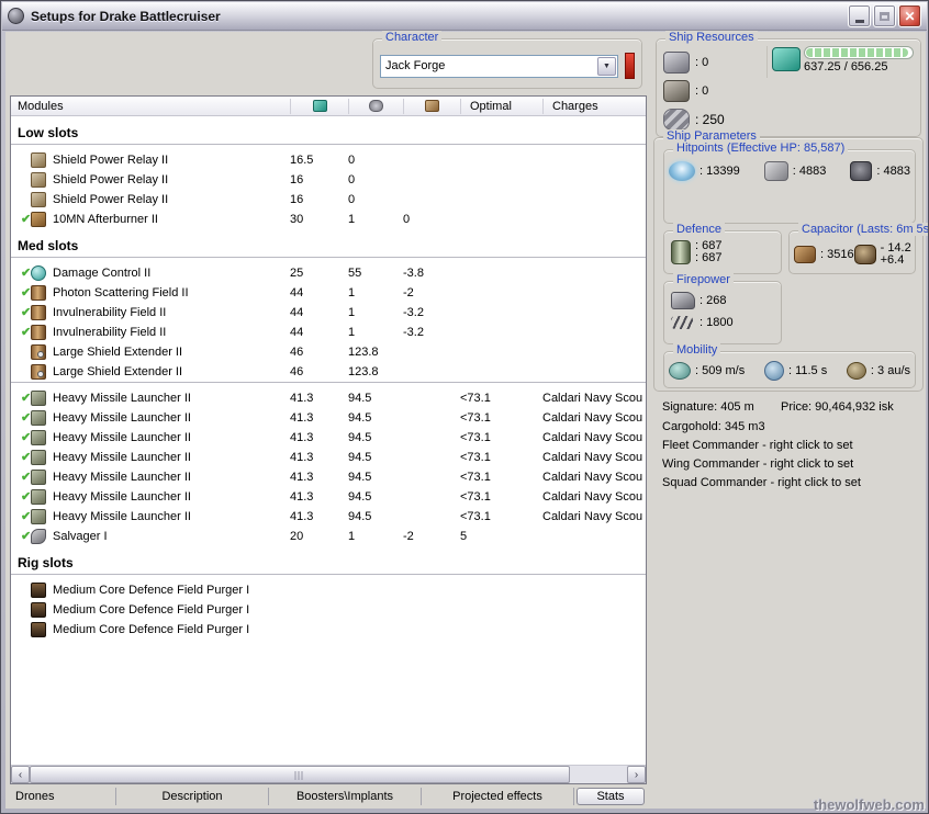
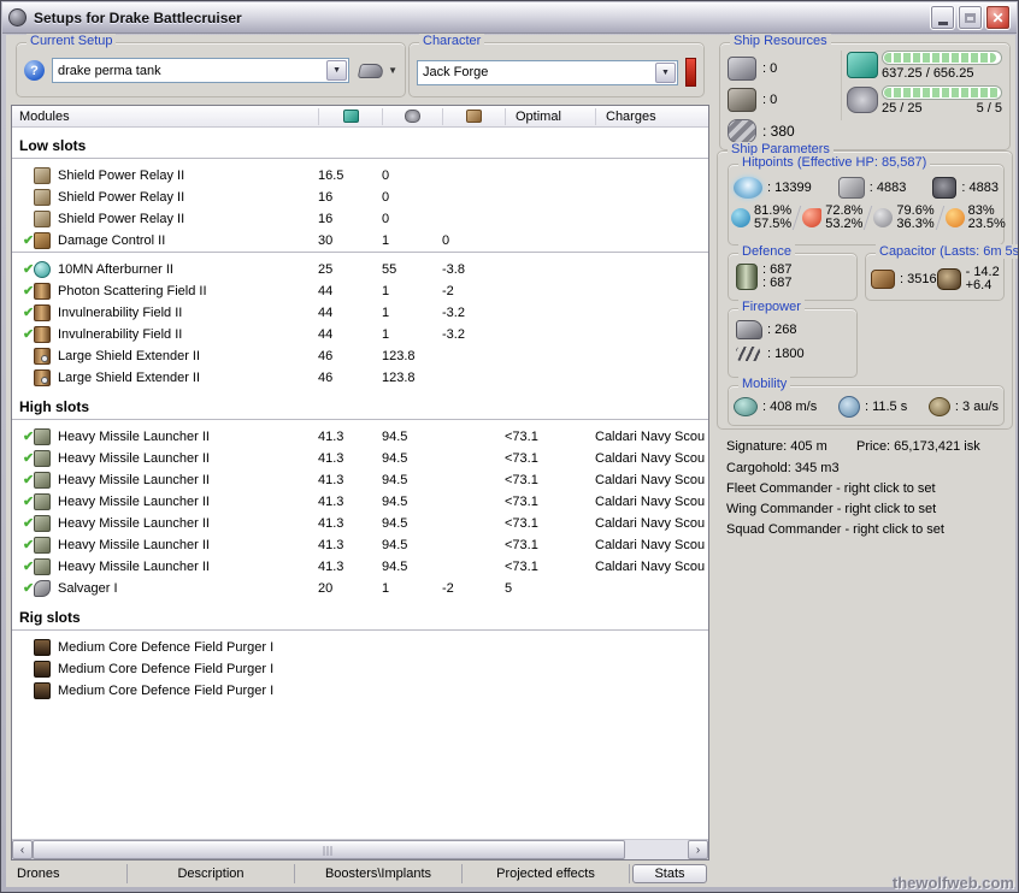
  Setups for Drake Battlecruiser
  ✕
+ Current Setup
+ ?
+ drake perma tank
+ ▼
  Character
  Jack Forge
  Ship Resources
  : 0
  : 0
- : 250
+ : 380
  637.25 / 656.25
+ 25 / 25
+ 5 / 5
  Modules
  Optimal
  Charges
  Low slots
  Shield Power Relay II
  16.5
  0
  Shield Power Relay II
  16
  0
  Shield Power Relay II
  16
  0
  ✔
- 10MN Afterburner II
+ Damage Control II
  30
  1
  0
- Med slots
  ✔
- Damage Control II
+ 10MN Afterburner II
  25
  55
  -3.8
  ✔
  Photon Scattering Field II
  44
  1
  -2
  ✔
  Invulnerability Field II
  44
  1
  -3.2
  ✔
  Invulnerability Field II
  44
  1
  -3.2
  Large Shield Extender II
  46
  123.8
  Large Shield Extender II
  46
  123.8
+ High slots
  ✔
  Heavy Missile Launcher II
  41.3
  94.5
  <73.1
  Caldari Navy Scou
  ✔
  Heavy Missile Launcher II
  41.3
  94.5
  <73.1
  Caldari Navy Scou
  ✔
  Heavy Missile Launcher II
  41.3
  94.5
  <73.1
  Caldari Navy Scou
  ✔
  Heavy Missile Launcher II
  41.3
  94.5
  <73.1
  Caldari Navy Scou
  ✔
  Heavy Missile Launcher II
  41.3
  94.5
  <73.1
  Caldari Navy Scou
  ✔
  Heavy Missile Launcher II
  41.3
  94.5
  <73.1
  Caldari Navy Scou
  ✔
  Heavy Missile Launcher II
  41.3
  94.5
  <73.1
  Caldari Navy Scou
  ✔
  Salvager I
  20
  1
  -2
  5
  Rig slots
  Medium Core Defence Field Purger I
  Medium Core Defence Field Purger I
  Medium Core Defence Field Purger I
  ‹
  ›
  Drones
  Description
  Boosters\Implants
  Projected effects
  Stats
  Ship Parameters
  Hitpoints (Effective HP: 85,587)
  : 13399
  : 4883
  : 4883
+ 81.9%
+ 57.5%
+ 72.8%
+ 53.2%
+ 79.6%
+ 36.3%
+ 83%
+ 23.5%
  Defence
  : 687
  : 687
  Capacitor (Lasts: 6m 5s
  : 3516
  - 14.2
  +6.4
  Firepower
  : 268
  : 1800
  Mobility
- : 509 m/s
+ : 408 m/s
  : 11.5 s
  : 3 au/s
  Signature: 405 m
- Price: 90,464,932 isk
+ Price: 65,173,421 isk
  Cargohold: 345 m3
  Fleet Commander - right click to set
  Wing Commander - right click to set
  Squad Commander - right click to set
  thewolfweb.com
